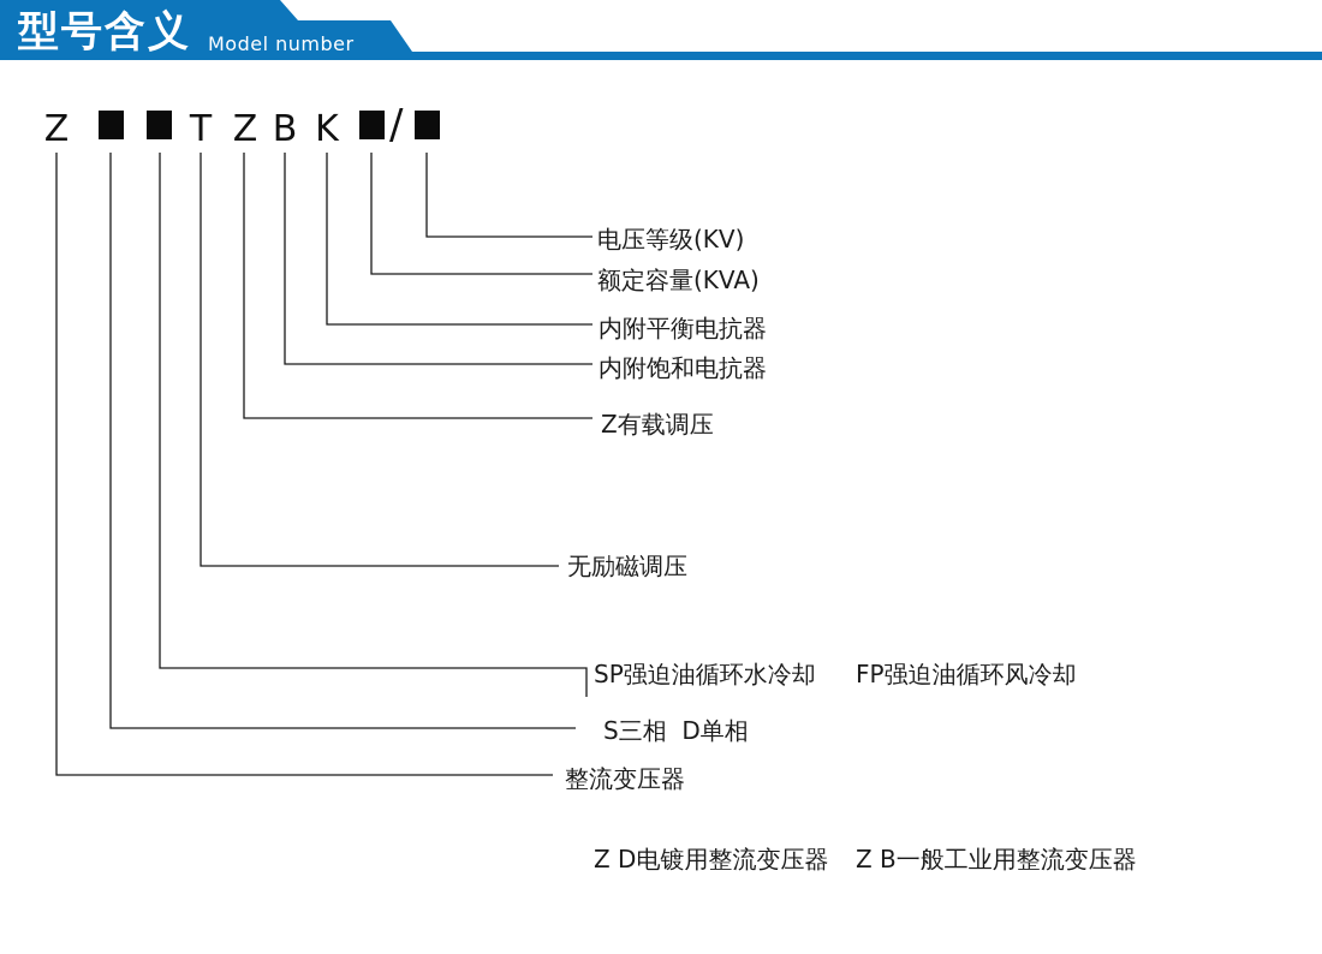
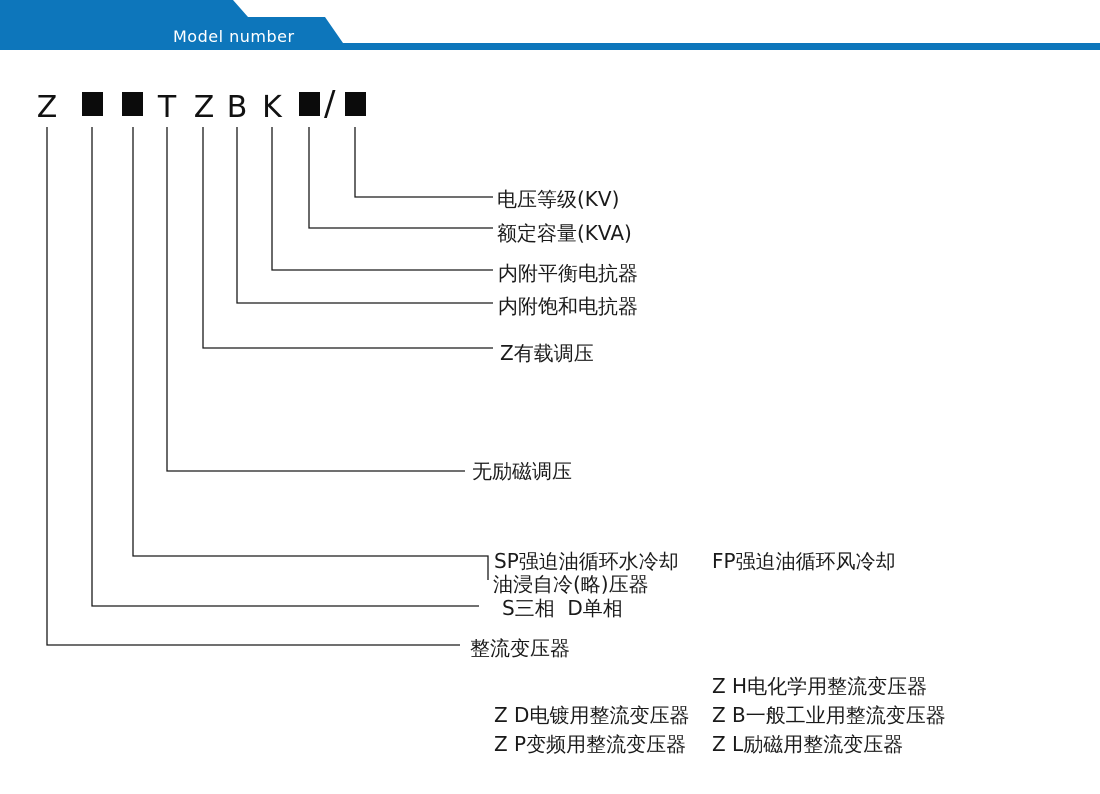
- 型号含义
  Model number
  Z
  T
  Z
  B
  K
  /
  电压等级(KV)
  额定容量(KVA)
  内附平衡电抗器
  内附饱和电抗器
  Z有载调压
  无励磁调压
  SP强迫油循环水冷却
  FP强迫油循环风冷却
+ 油浸自冷(略)压器
  S三相 D单相
  整流变压器
+ Z H电化学用整流变压器
  Z D电镀用整流变压器
  Z B一般工业用整流变压器
+ Z P变频用整流变压器
+ Z L励磁用整流变压器
